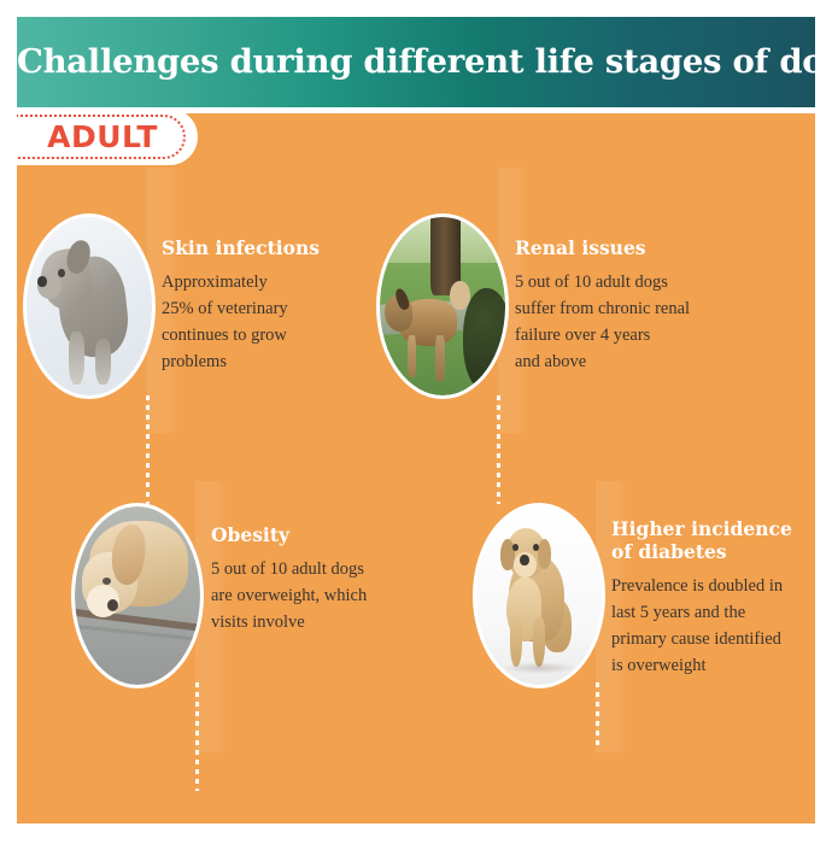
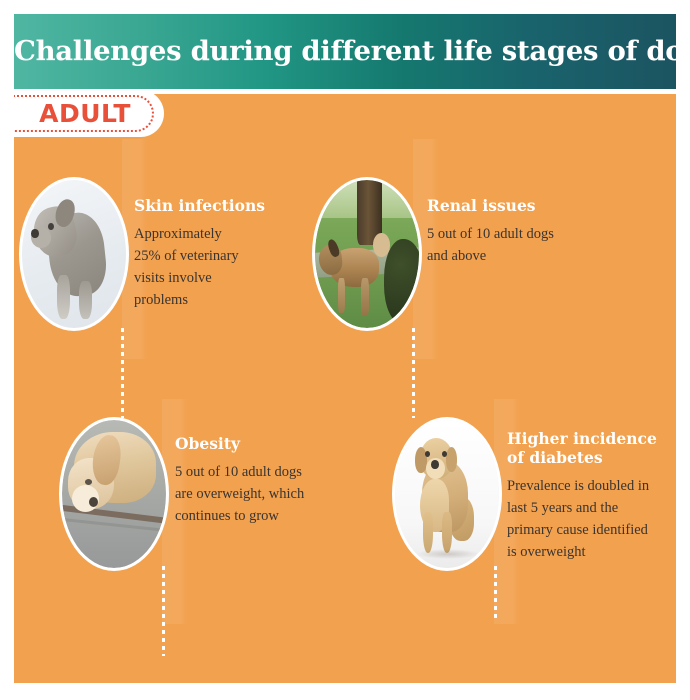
  Challenges during different life stages of do
  ADULT
  Skin infections
  Approximately
  25% of veterinary
- continues to grow
+ visits involve
  problems
  Renal issues
  5 out of 10 adult dogs
- suffer from chronic renal
- failure over 4 years
  and above
  Obesity
  5 out of 10 adult dogs
  are overweight, which
- visits involve
+ continues to grow
  Higher incidence
  of diabetes
  Prevalence is doubled in
  last 5 years and the
  primary cause identified
  is overweight
